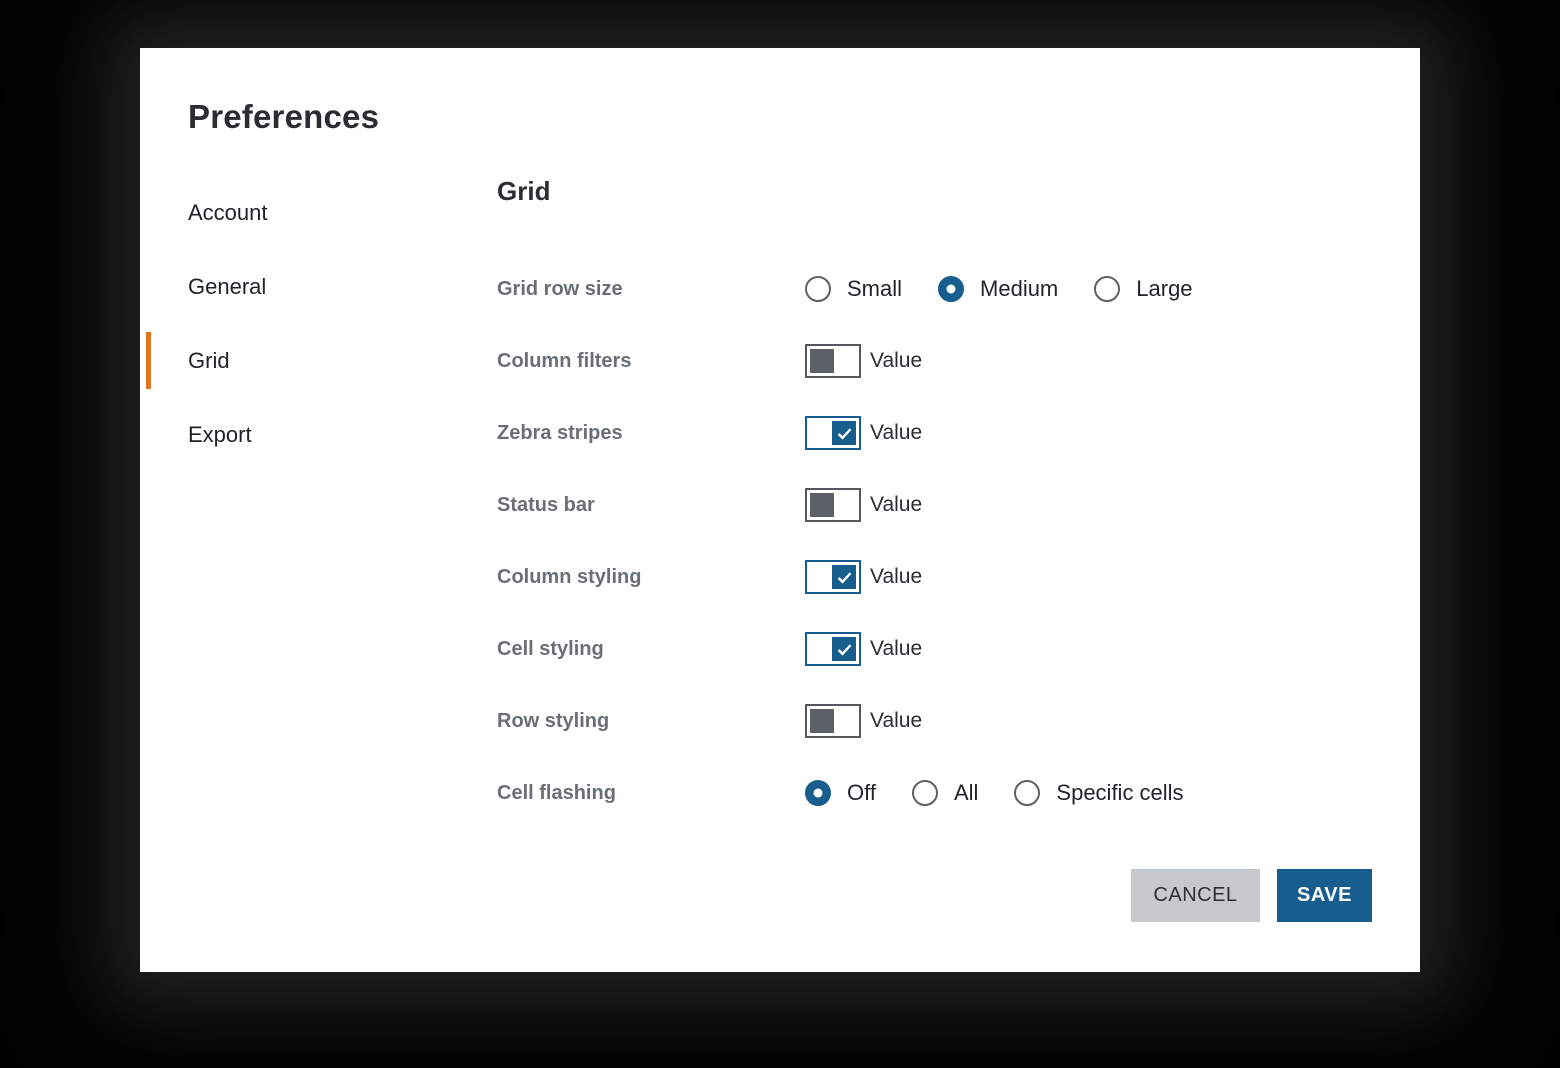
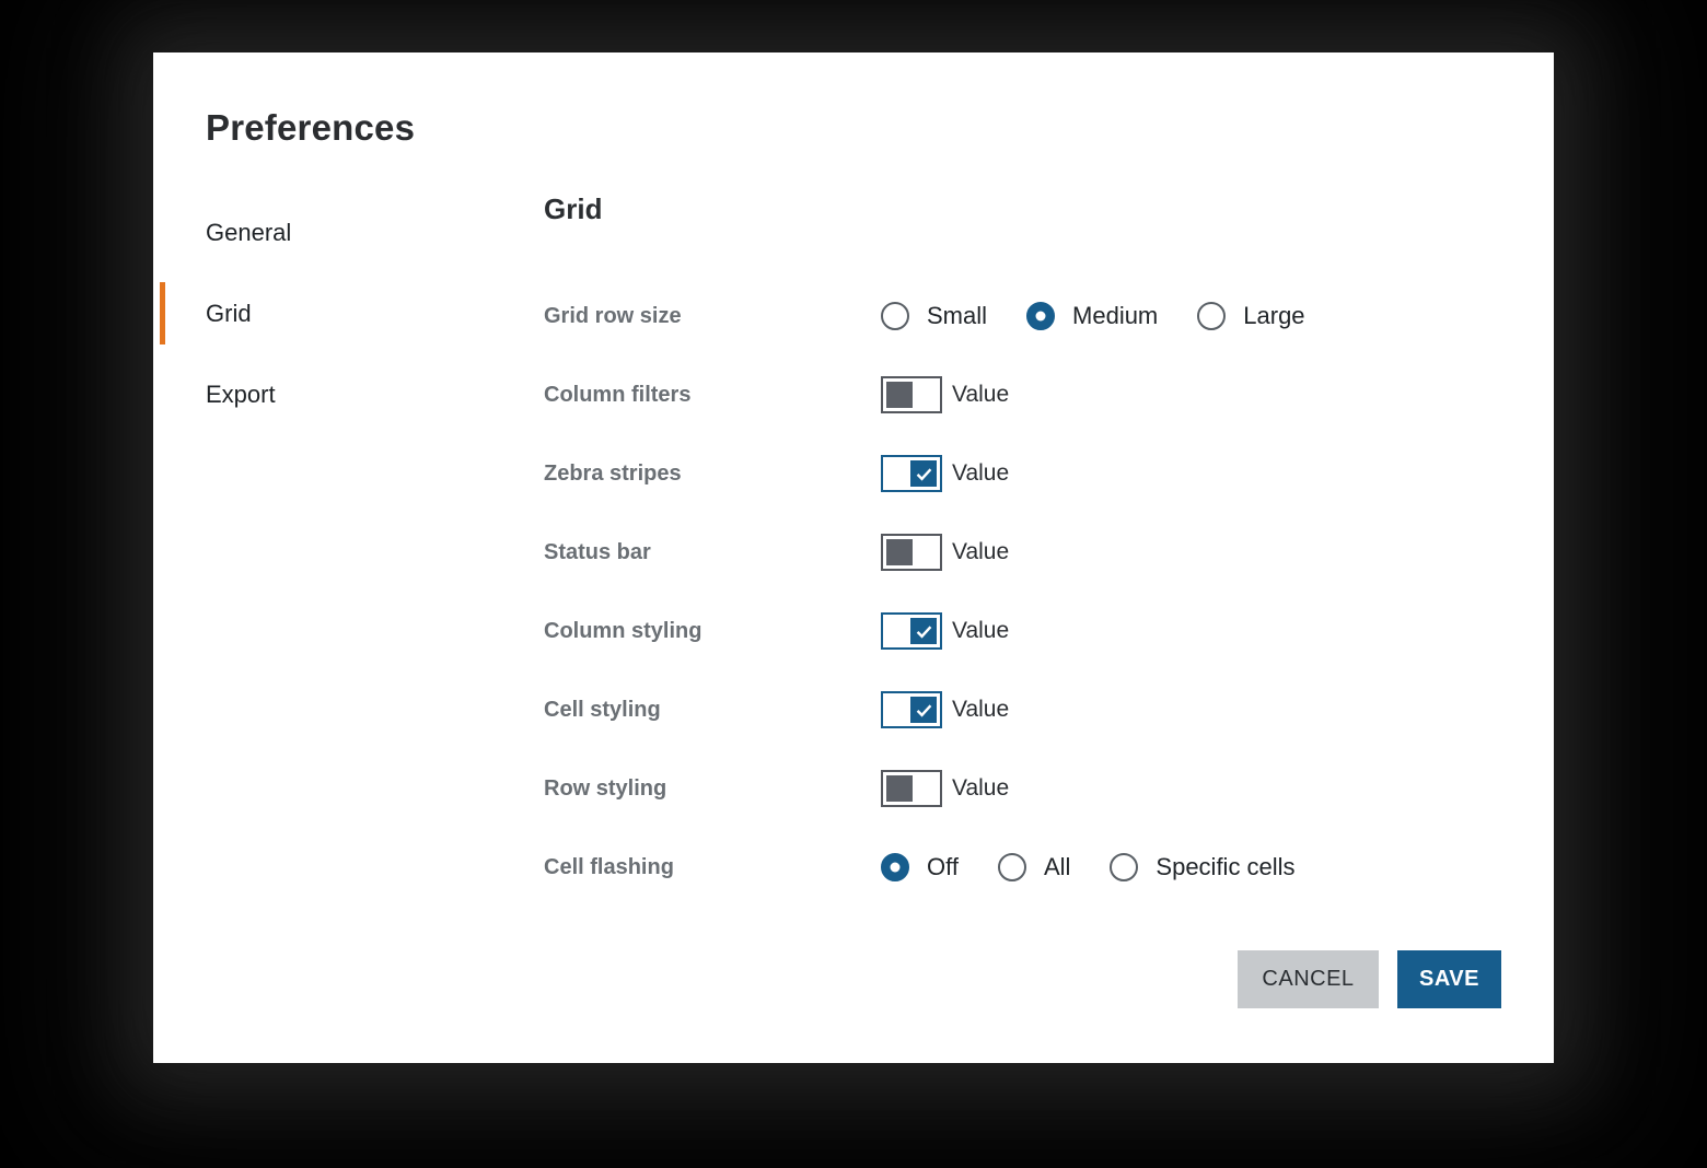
  Preferences
- Account
  General
  Grid
  Export
  Grid
  Grid row size
  Small
  Medium
  Large
  Column filters
  Value
  Zebra stripes
  Value
  Status bar
  Value
  Column styling
  Value
  Cell styling
  Value
  Row styling
  Value
  Cell flashing
  Off
  All
  Specific cells
  CANCEL
  SAVE
